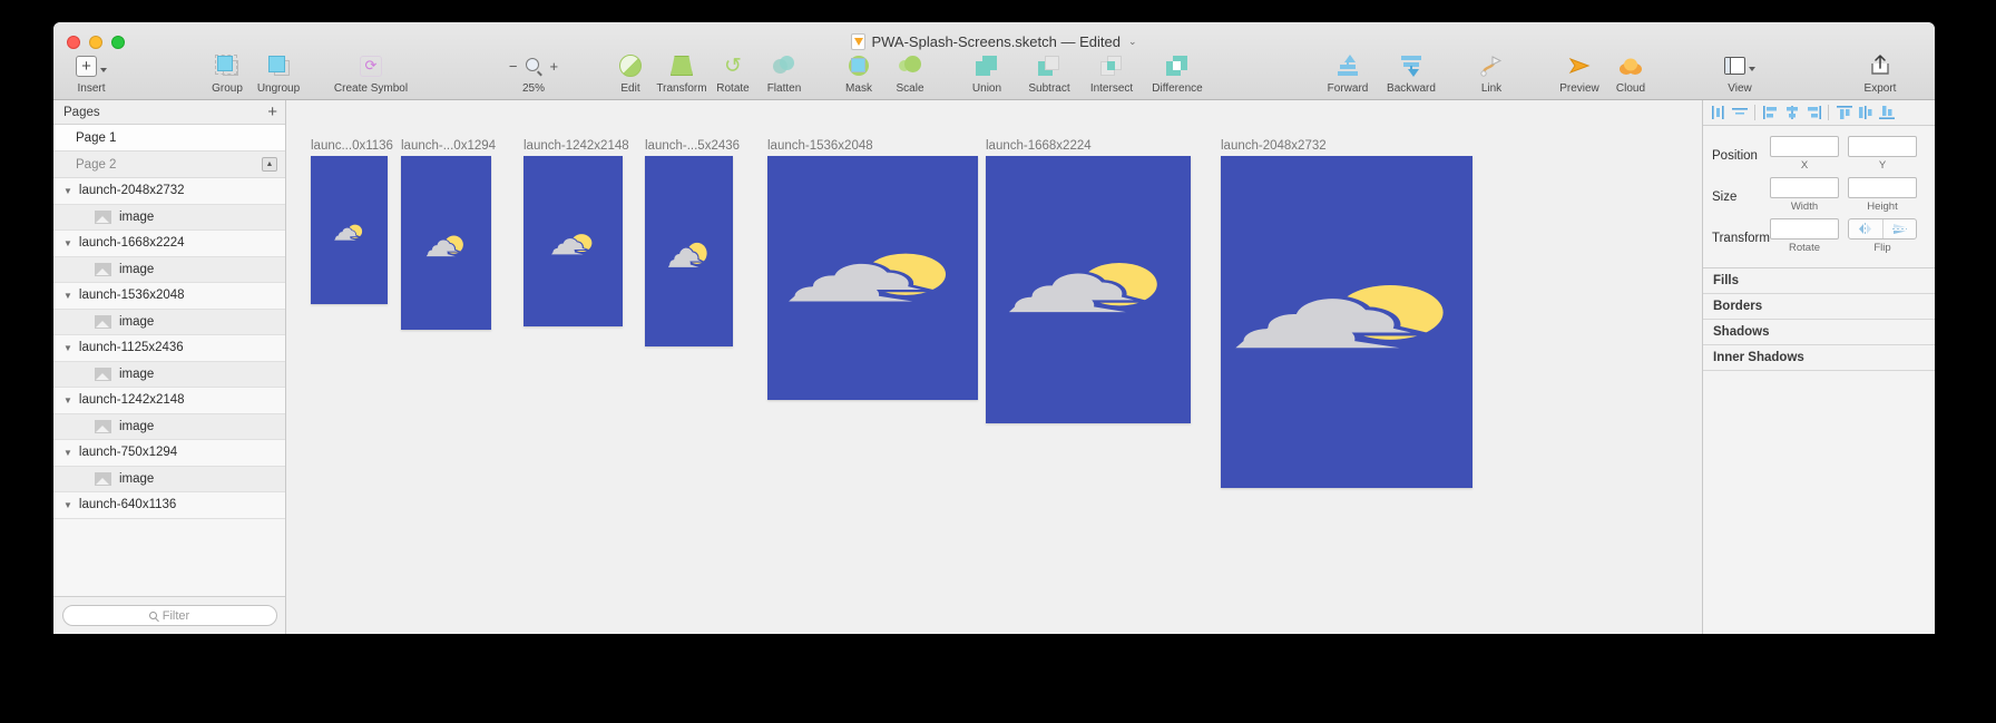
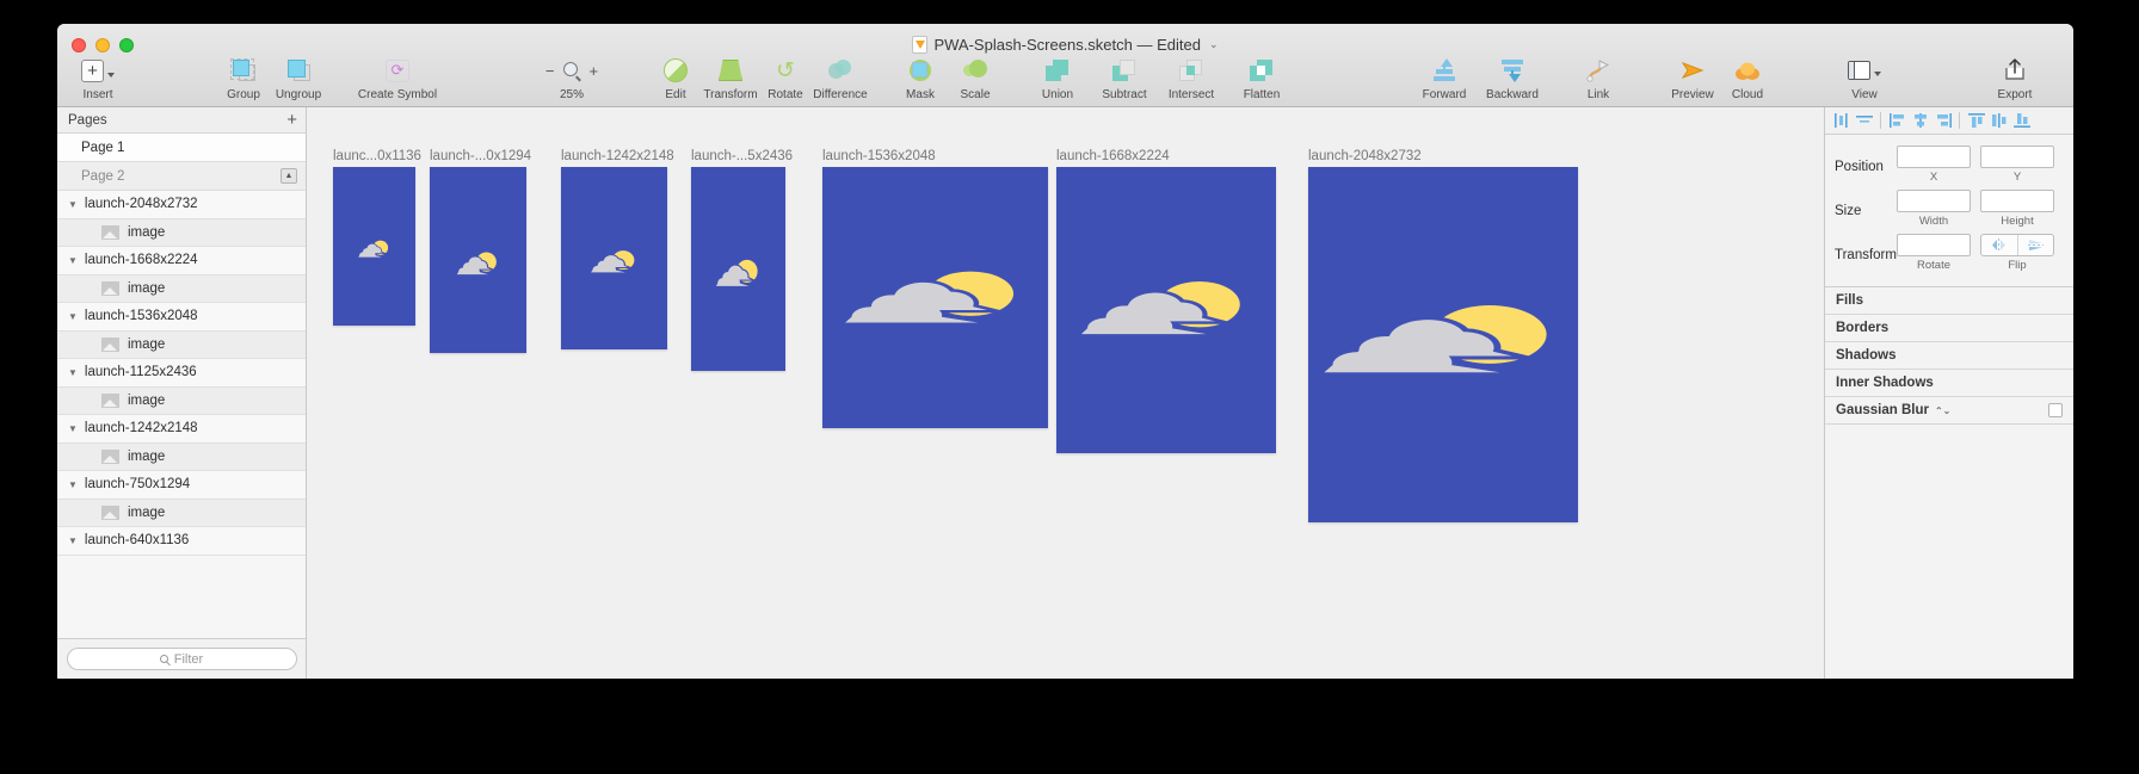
  PWA-Splash-Screens.sketch — Edited
  ⌄
  +
  Insert
  Group
  Ungroup
  ⟳
  Create Symbol
  −
  +
  25%
  Edit
  Transform
  ↺
  Rotate
- Flatten
+ Difference
  Mask
  Scale
  Union
  Subtract
  Intersect
- Difference
+ Flatten
  Forward
  Backward
  Link
  Preview
  Cloud
  View
  Export
  Pages
  +
  Page 1
  Page 2
  ▼
  launch-2048x2732
  image
  ▼
  launch-1668x2224
  image
  ▼
  launch-1536x2048
  image
  ▼
  launch-1125x2436
  image
  ▼
  launch-1242x2148
  image
  ▼
  launch-750x1294
  image
  ▼
  launch-640x1136
  Filter
  launc...0x1136
  launch-...0x1294
  launch-1242x2148
  launch-...5x2436
  launch-1536x2048
  launch-1668x2224
  launch-2048x2732
  Position
  X
  Y
  Size
  Width
  Height
  Transform
  Rotate
  Flip
  Fills
  Borders
  Shadows
  Inner Shadows
+ Gaussian Blur
+ ⌃⌄
